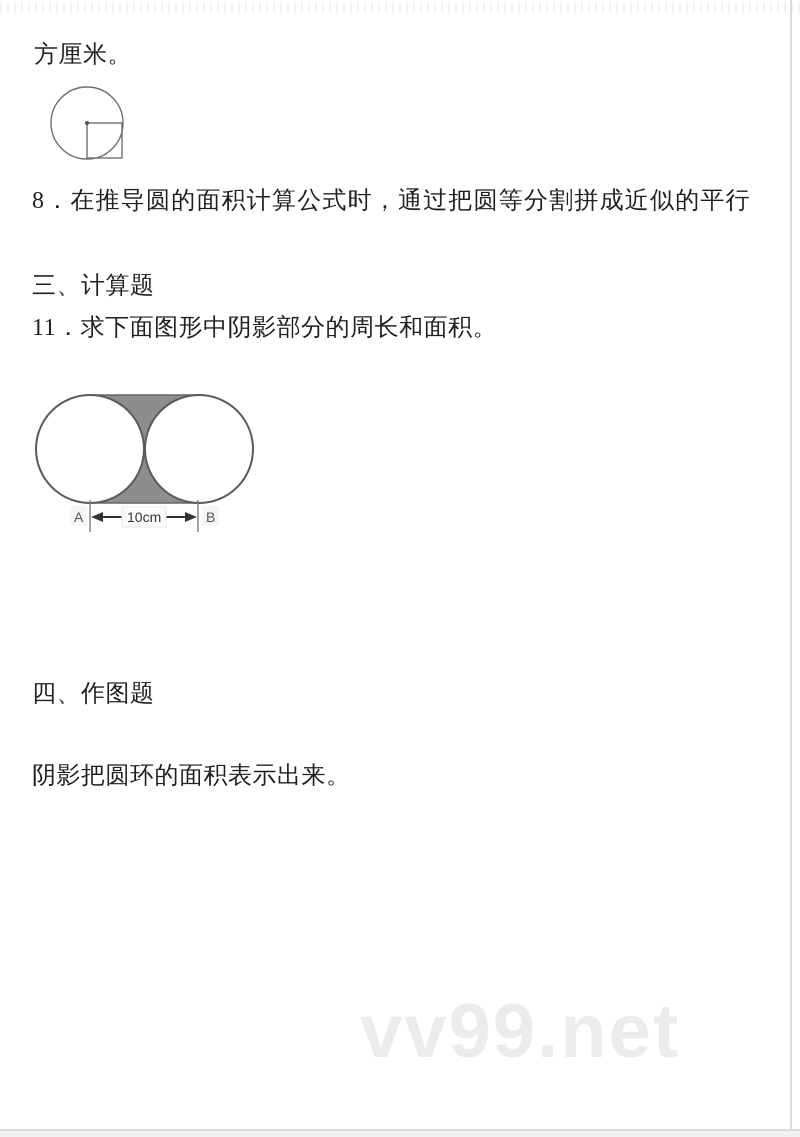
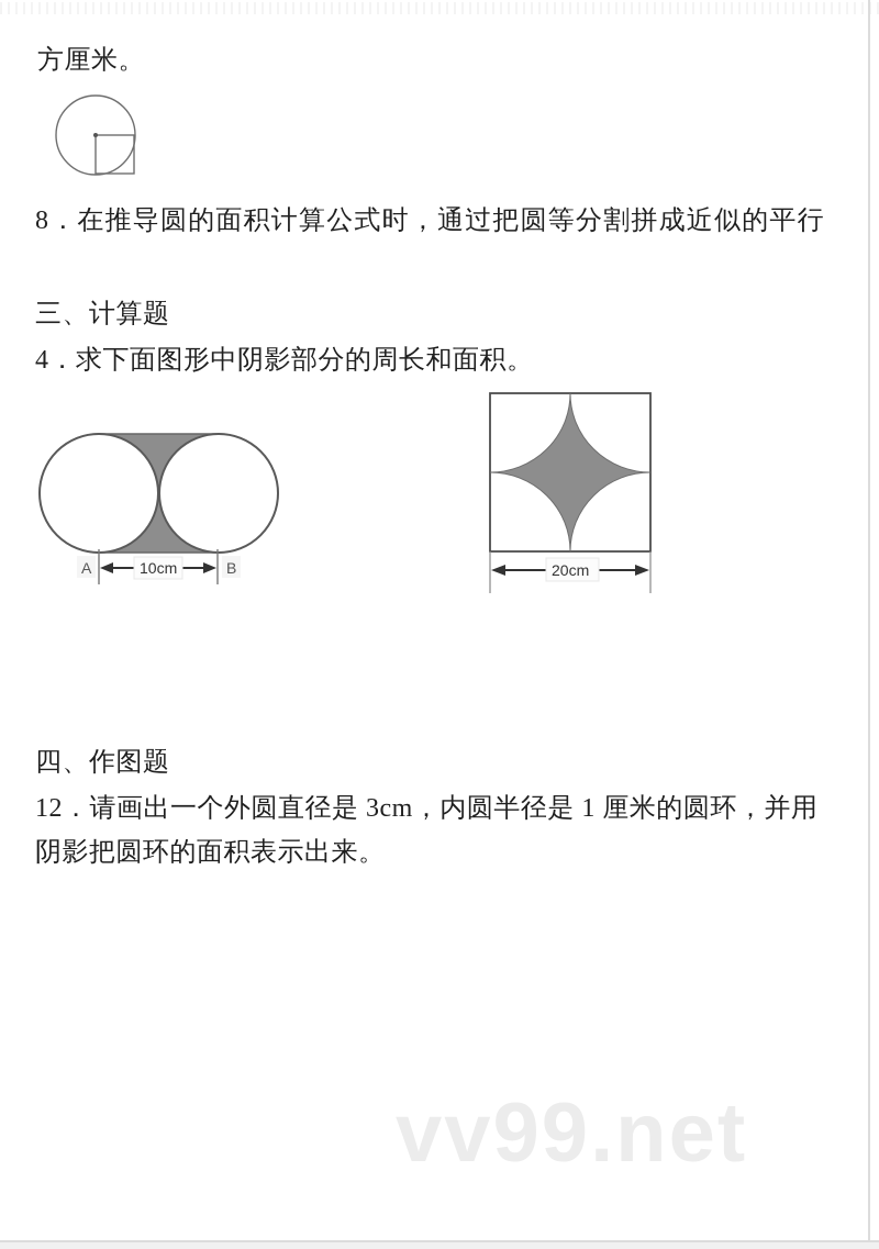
  方厘米。
  8．在推导圆的面积计算公式时，通过把圆等分割拼成近似的平行
  三、计算题
- 11．求下面图形中阴影部分的周长和面积。
+ 4．求下面图形中阴影部分的周长和面积。
  A
  B
  10cm
+ 20cm
  四、作图题
+ 12．请画出一个外圆直径是 3cm，内圆半径是 1 厘米的圆环，并用
  阴影把圆环的面积表示出来。
